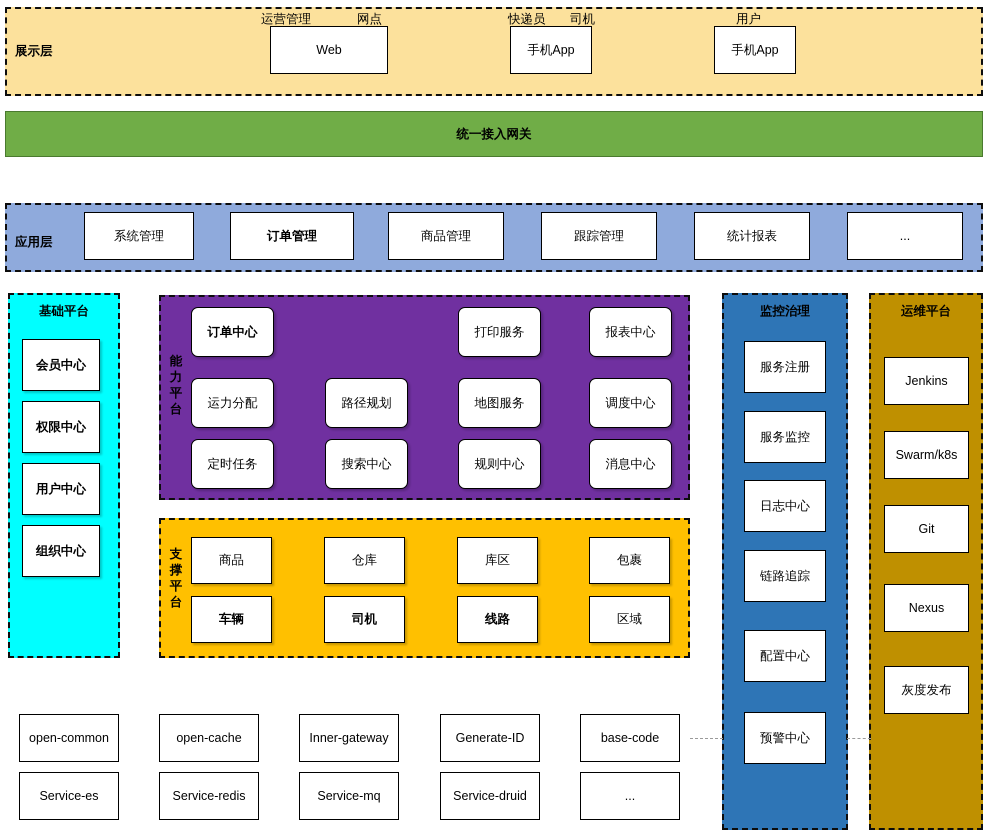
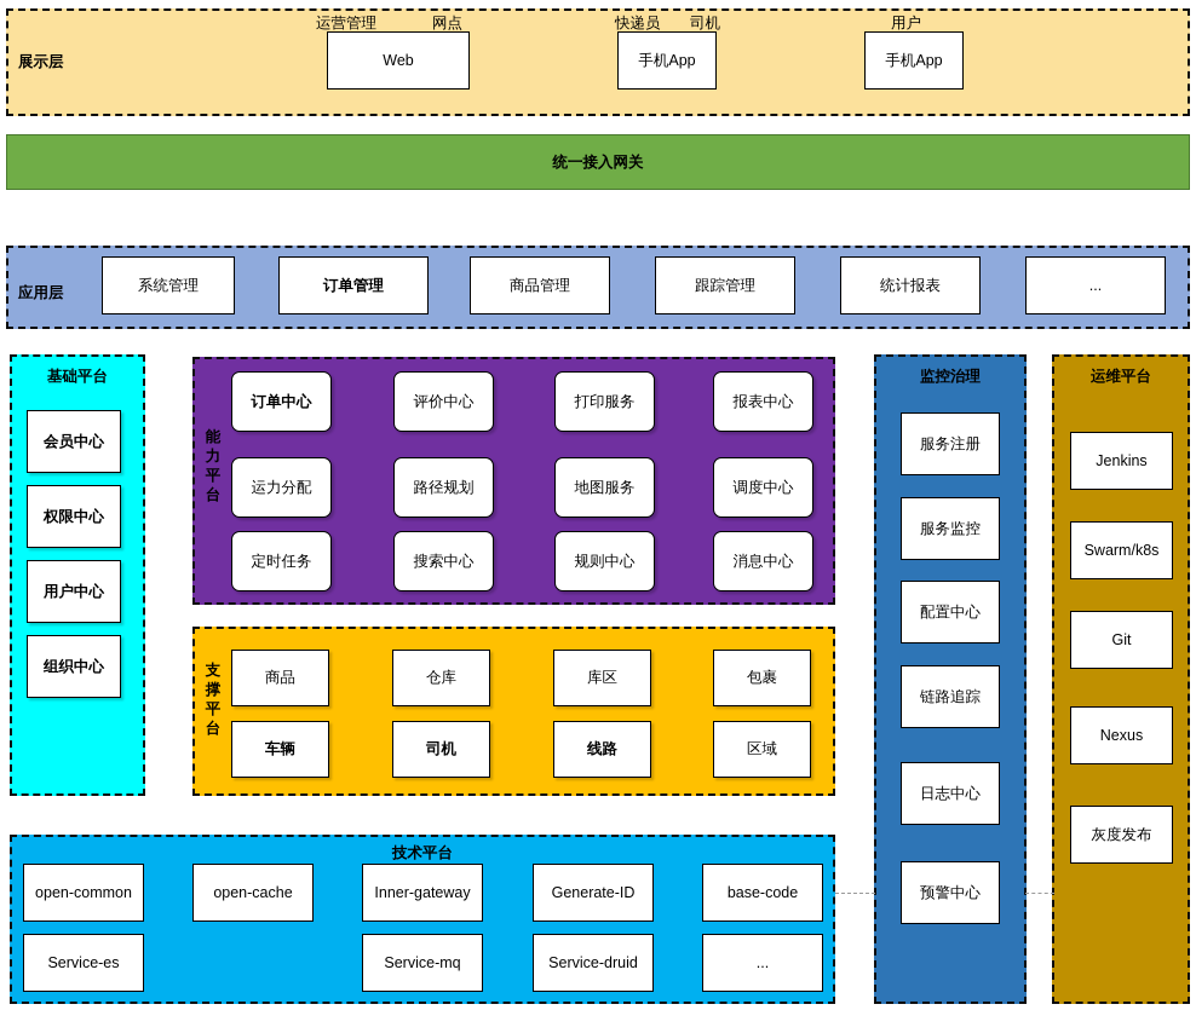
  展示层
  运营管理
  网点
  快递员
  司机
  用户
  Web
  手机App
  手机App
  统一接入网关
  应用层
  系统管理
  订单管理
  商品管理
  跟踪管理
  统计报表
  ...
  基础平台
  会员中心
  权限中心
  用户中心
  组织中心
  能力平台
  订单中心
+ 评价中心
  打印服务
  报表中心
  运力分配
  路径规划
  地图服务
  调度中心
  定时任务
  搜索中心
  规则中心
  消息中心
  支撑平台
  商品
  仓库
  库区
  包裹
  车辆
  司机
  线路
  区域
+ 技术平台
  open-common
  open-cache
  Inner-gateway
  Generate-ID
  base-code
  Service-es
- Service-redis
  Service-mq
  Service-druid
  ...
  监控治理
  服务注册
  服务监控
- 日志中心
+ 配置中心
  链路追踪
- 配置中心
+ 日志中心
  预警中心
  运维平台
  Jenkins
  Swarm/k8s
  Git
  Nexus
  灰度发布
